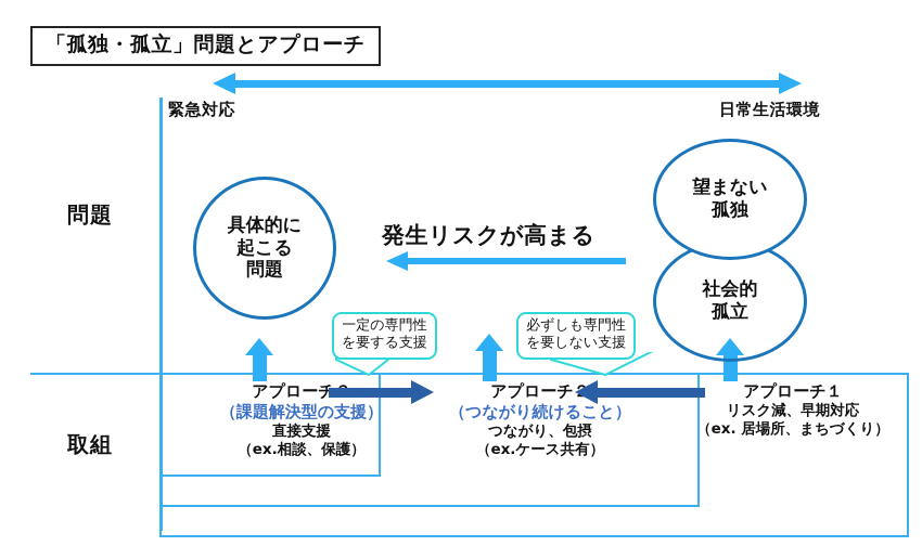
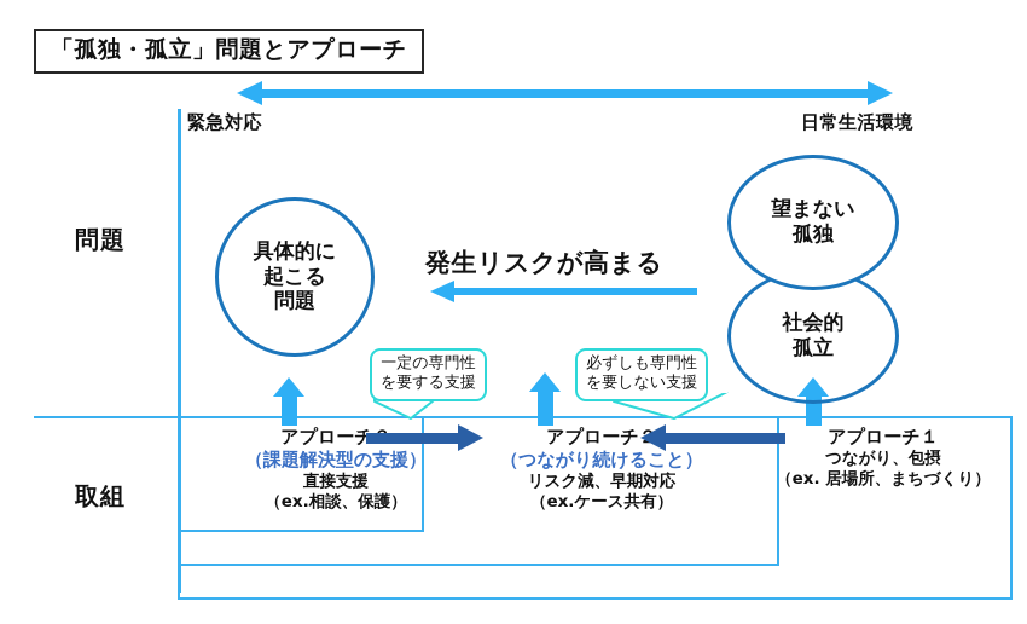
  「孤独・孤立」問題とアプローチ
  緊急対応
  日常生活環境
  問題
  取組
  具体的に
  起こる
  問題
  社会的
  孤立
  望まない
  孤独
  発生リスクが高まる
  一定の専門性
  を要する支援
  必ずしも専門性
  を要しない支援
  アプローチ
  （課題解決型の支援）
  直接支援
  （ex.相談、保護）
  アプローチ２
  （つながり続けること）
- つながり、包摂
+ リスク減、早期対応
  （ex.ケース共有）
  アプローチ１
- リスク減、早期対応
+ つながり、包摂
  （ex. 居場所、まちづくり）
